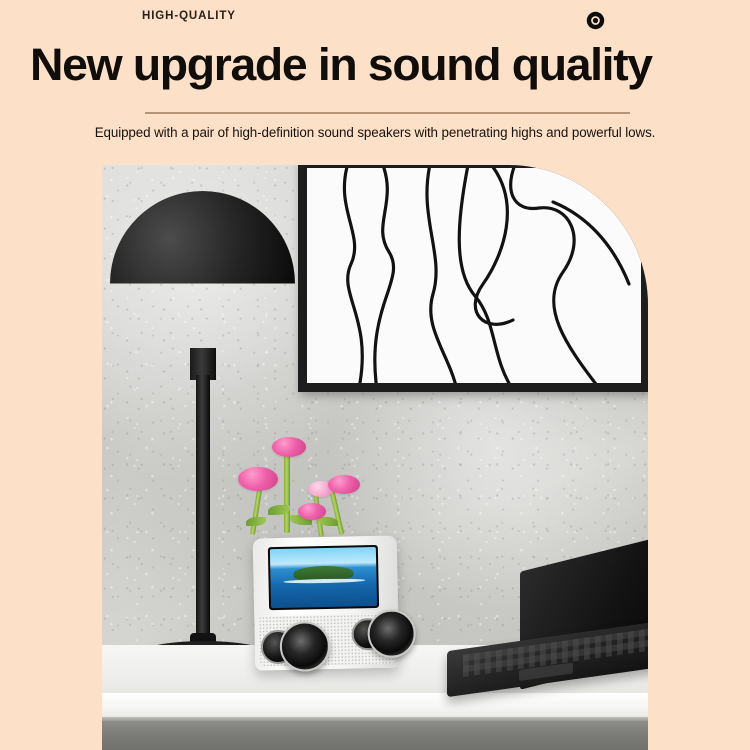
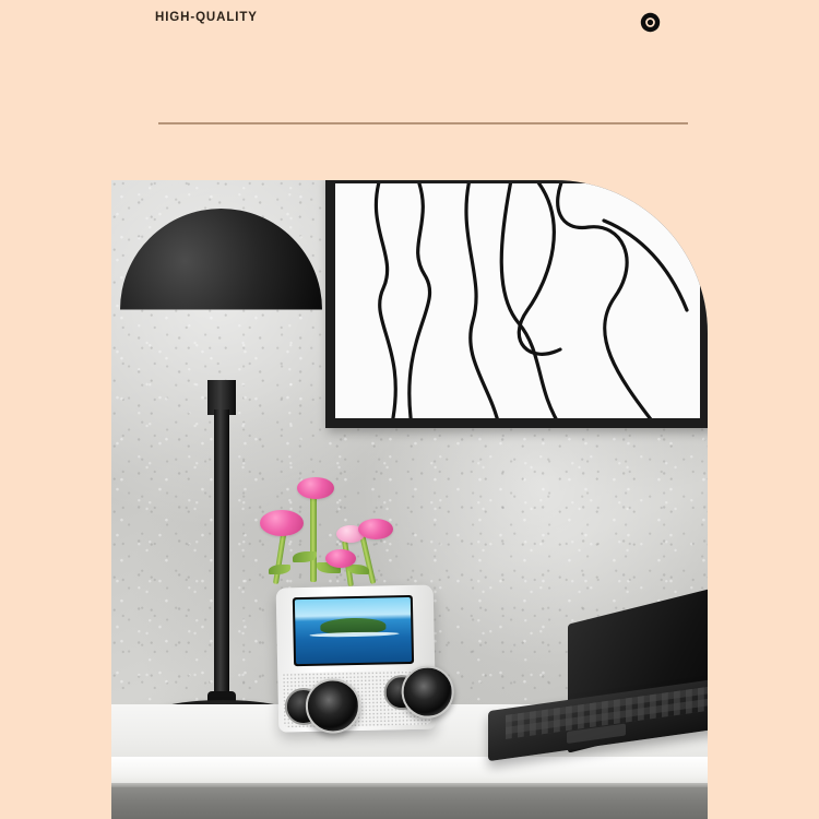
  HIGH-QUALITY
- New upgrade in sound quality
- Equipped with a pair of high-definition sound speakers with penetrating highs and powerful lows.
